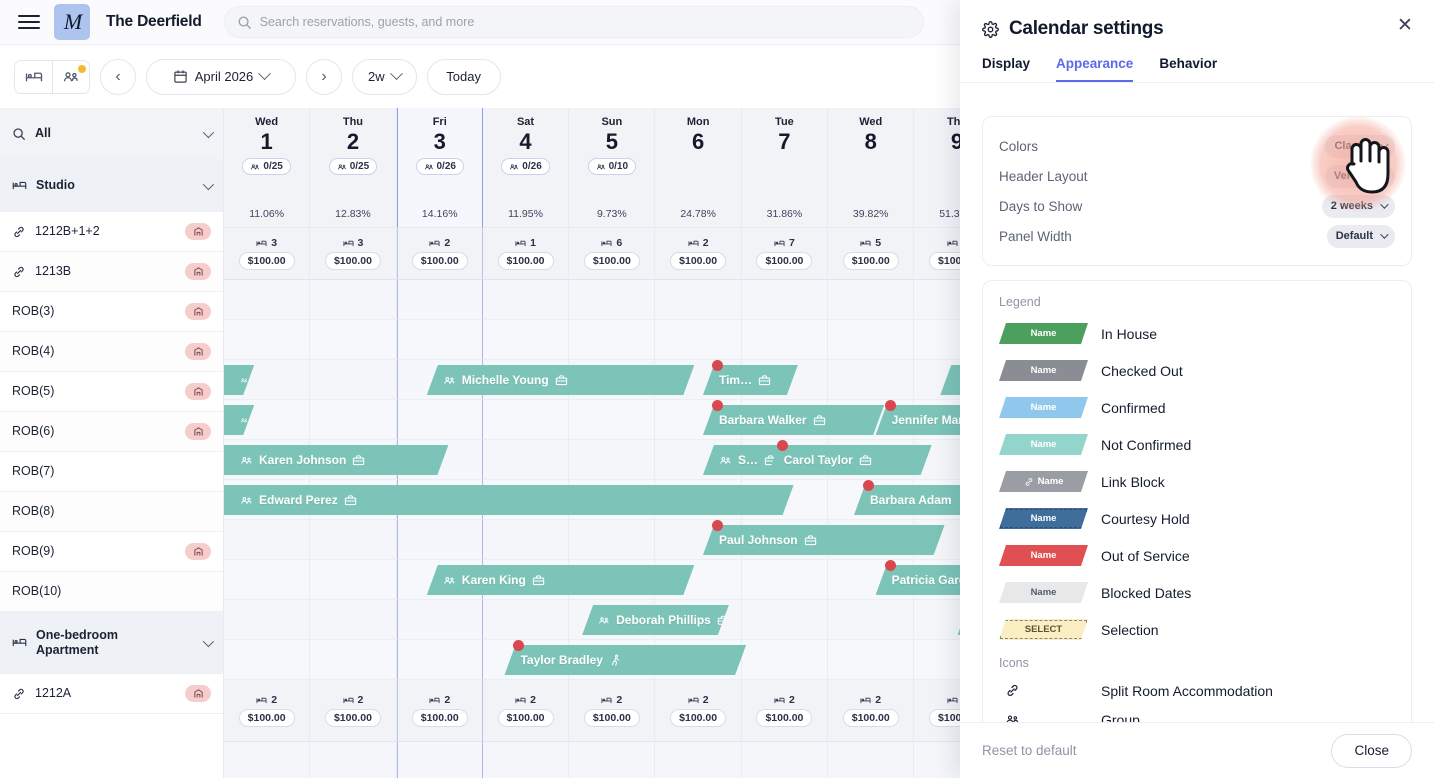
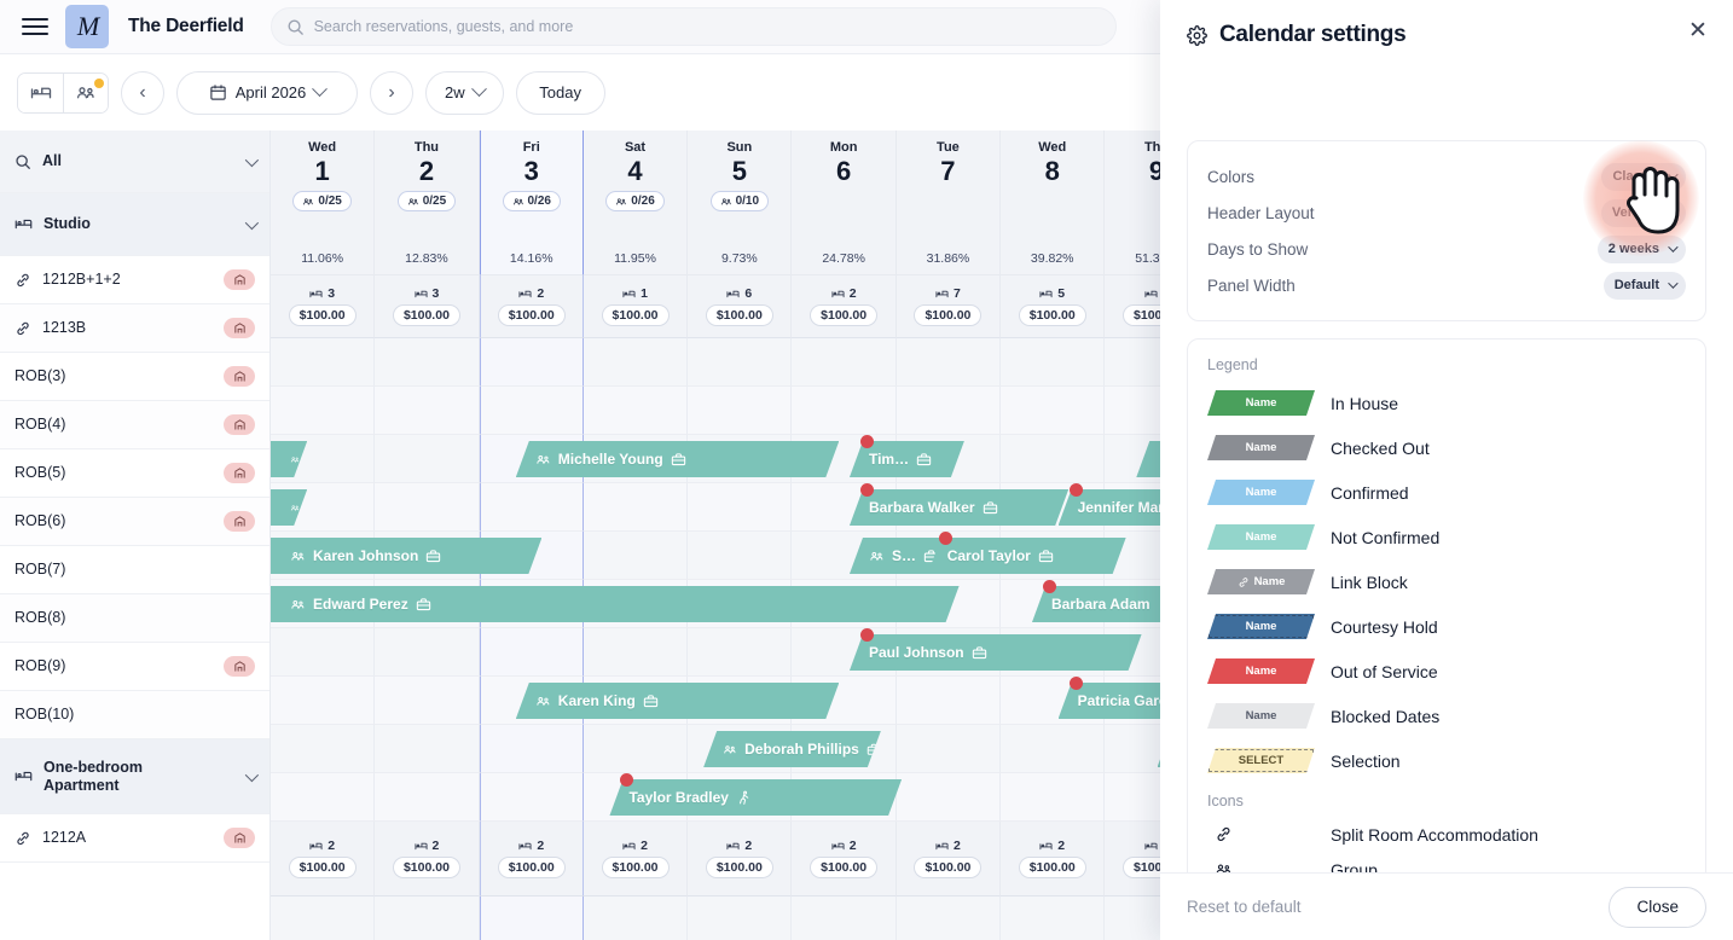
  M
  The Deerfield
  Search reservations, guests, and more
  ‹
  April 2026
  ›
  2w
  Today
  All
  Studio
  1212B+1+2
  1213B
  ROB(3)
  ROB(4)
  ROB(5)
  ROB(6)
  ROB(7)
  ROB(8)
  ROB(9)
  ROB(10)
  One-bedroom
  Apartment
  1212A
  Wed
  1
  0/25
  11.06%
  Thu
  2
  0/25
  12.83%
  Fri
  3
  0/26
  14.16%
  Sat
  4
  0/26
  11.95%
  Sun
  5
  0/10
  9.73%
  Mon
  6
  24.78%
  Tue
  7
  31.86%
  Wed
  8
  39.82%
  9
  3
  $100.00
  3
  $100.00
  2
  $100.00
  1
  $100.00
  6
  $100.00
  2
  $100.00
  7
  $100.00
  5
  $100.00
  2
  $100.00
  2
  $100.00
  2
  $100.00
  2
  $100.00
  2
  $100.00
  2
  $100.00
  2
  $100.00
  2
  $100.00
  Michelle Young
  Tim…
  Barbara Walker
  Jennifer Ma
  Karen Johnson
  S…
  Carol Taylor
  Edward Perez
  Barbara Adam
  Paul Johnson
  Karen King
  Patricia Gar
  Deborah Phillips
  Taylor Bradley
  Calendar settings
  ✕
- Display
- Appearance
- Behavior
  Colors
  Header Layout
  Days to Show
  Panel Width
  Default
  Legend
  Name
  In House
  Name
  Checked Out
  Name
  Confirmed
  Name
  Not Confirmed
  Name
  Link Block
  Name
  Courtesy Hold
  Name
  Out of Service
  Name
  Blocked Dates
  SELECT
  Selection
  Icons
  Split Room Accommodation
  Group
  Reset to default
  Close
